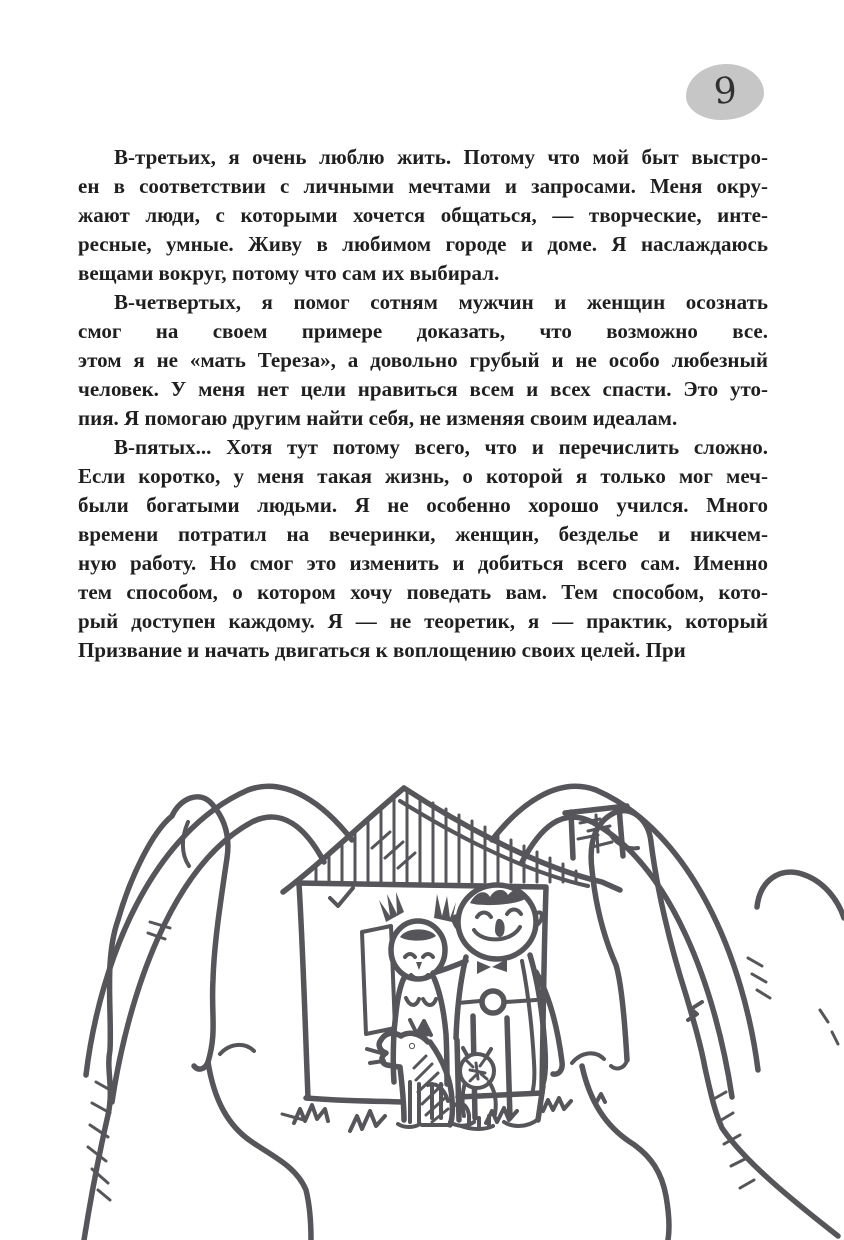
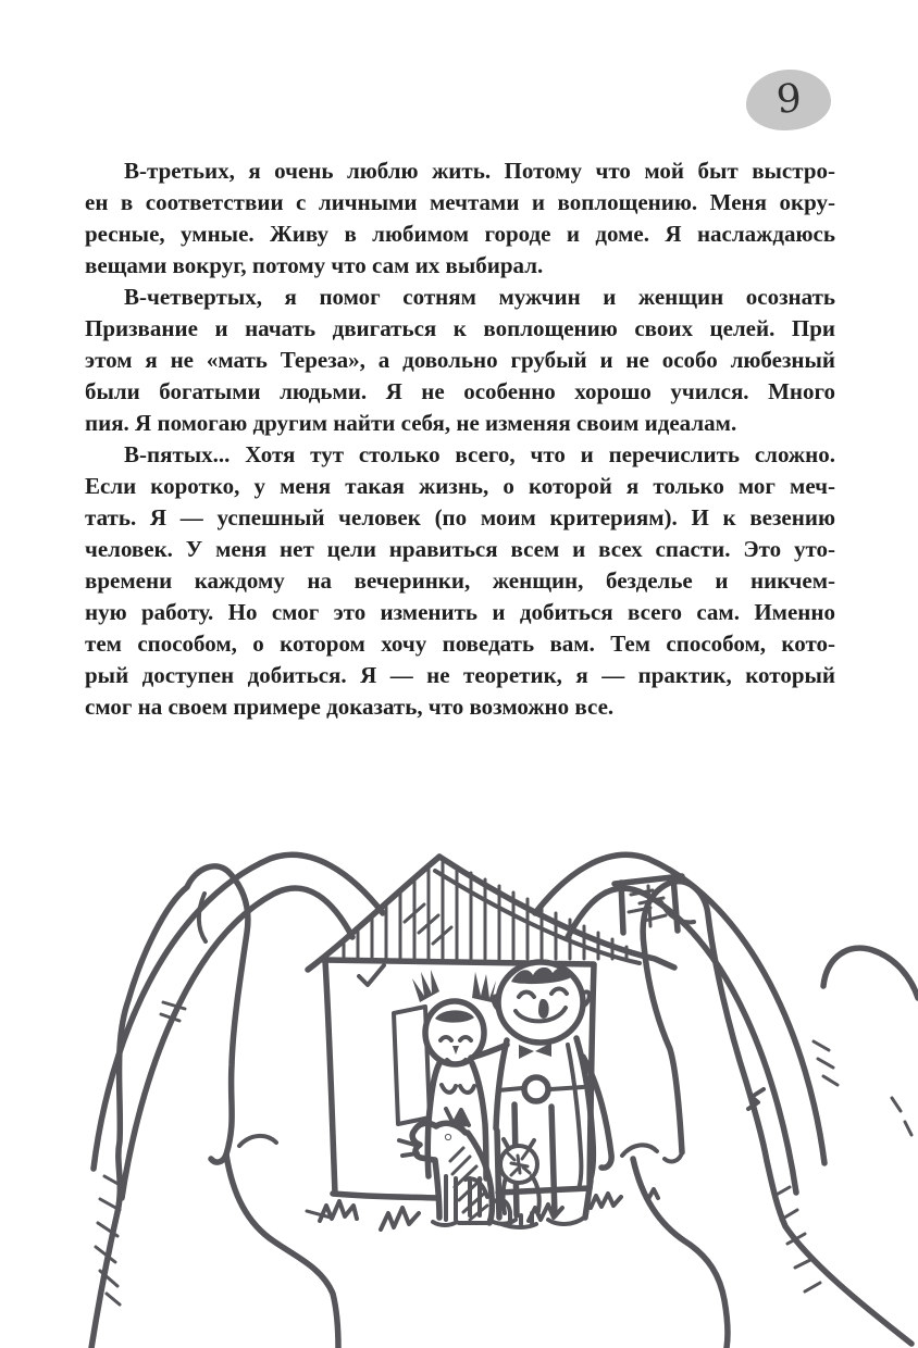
  В-третьих, я очень люблю жить. Потому что мой быт выстро-
- ен в соответствии с личными мечтами и запросами. Меня окру-
+ ен в соответствии с личными мечтами и воплощению. Меня окру-
- жают люди, с которыми хочется общаться, — творческие, инте-
  ресные, умные. Живу в любимом городе и доме. Я наслаждаюсь
  вещами вокруг, потому что сам их выбирал.
  В-четвертых, я помог сотням мужчин и женщин осознать
- смог на своем примере доказать, что возможно все.
+ Призвание и начать двигаться к воплощению своих целей. При
  этом я не «мать Тереза», а довольно грубый и не особо любезный
- человек. У меня нет цели нравиться всем и всех спасти. Это уто-
+ были богатыми людьми. Я не особенно хорошо учился. Много
  пия. Я помогаю другим найти себя, не изменяя своим идеалам.
- В-пятых... Хотя тут потому всего, что и перечислить сложно.
+ В-пятых... Хотя тут столько всего, что и перечислить сложно.
  Если коротко, у меня такая жизнь, о которой я только мог меч-
+ тать. Я — успешный человек (по моим критериям). И к везению
- были богатыми людьми. Я не особенно хорошо учился. Много
+ человек. У меня нет цели нравиться всем и всех спасти. Это уто-
- времени потратил на вечеринки, женщин, безделье и никчем-
+ времени каждому на вечеринки, женщин, безделье и никчем-
  ную работу. Но смог это изменить и добиться всего сам. Именно
  тем способом, о котором хочу поведать вам. Тем способом, кото-
- рый доступен каждому. Я — не теоретик, я — практик, который
+ рый доступен добиться. Я — не теоретик, я — практик, который
- Призвание и начать двигаться к воплощению своих целей. При
+ смог на своем примере доказать, что возможно все.
